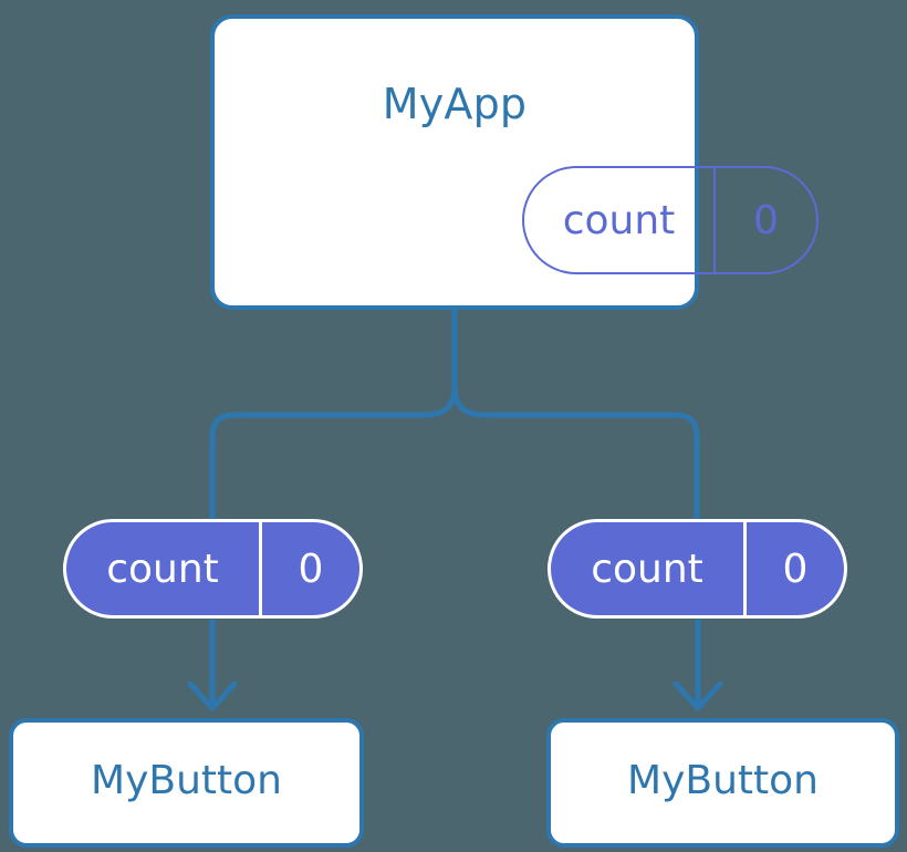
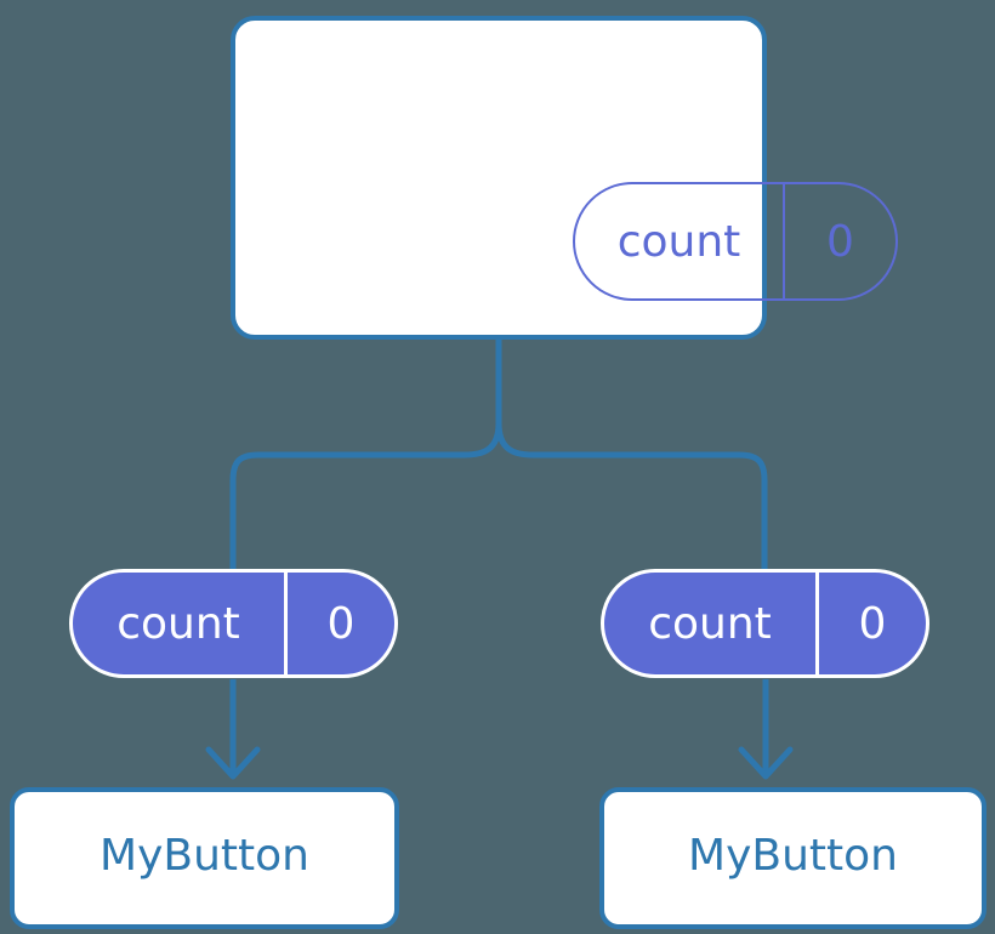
- MyApp
  count
  0
  count
  0
  count
  0
  MyButton
  MyButton
